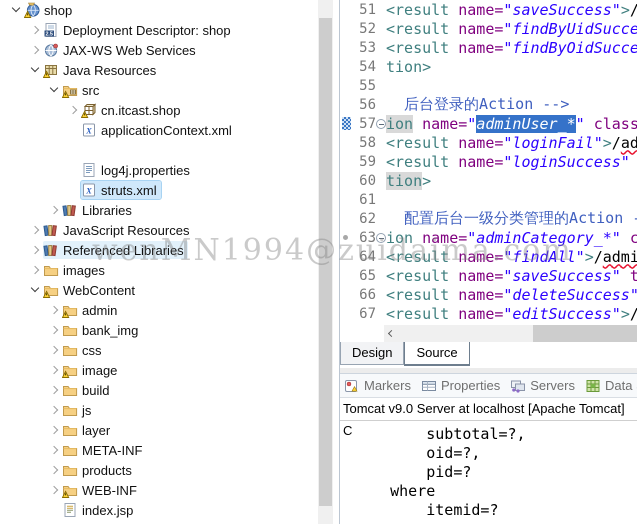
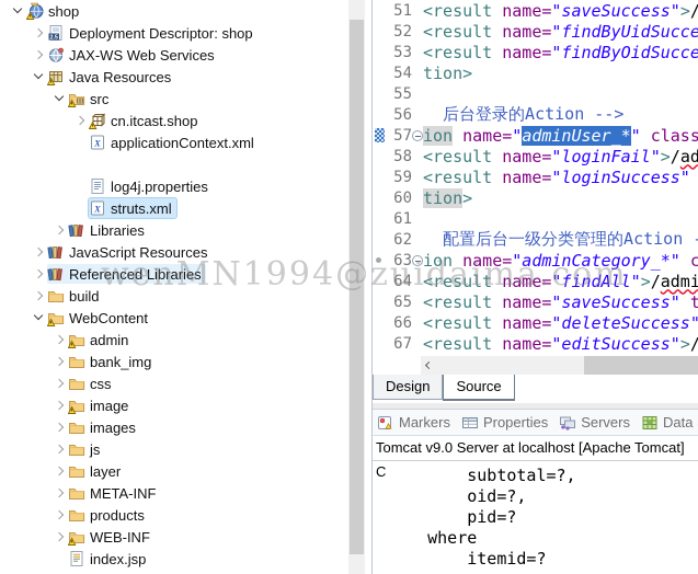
  shop
  Deployment Descriptor: shop
  JAX-WS Web Services
  Java Resources
  src
  cn.itcast.shop
  X
  applicationContext.xml
  log4j.properties
  X
  struts.xml
  Libraries
  JavaScript Resources
  Referenced Libraries
- images
+ build
  WebContent
  admin
  bank_img
  css
  image
- build
+ images
  js
  layer
  META-INF
  products
  WEB-INF
  index.jsp
  51
  <result name="saveSuccess">/
  52
  <result name="findByUidSucce
  53
  <result name="findByOidSucce
  54
  tion>
  55
  56
  后台登录的Action -->
  57
  ion name="adminUser_*" class
  58
  <result name="loginFail">/ad
  59
  <result name="loginSuccess"
  60
  tion>
  61
  62
  配置后台一级分类管理的Action
  63
  ion name="adminCategory_*" c
  64
  <result name="findAll">/admi
  65
  <result name="saveSuccess" t
  66
  <result name="deleteSuccess"
  67
  <result name="editSuccess">/
  Design Source
  Markers
  Properties
  Servers
  Data
  Tomcat v9.0 Server at localhost [Apache Tomcat] C
  subtotal=?,
  oid=?,
  pid=?
  where
  itemid=?
  wenMN1994@zuidaima.com
